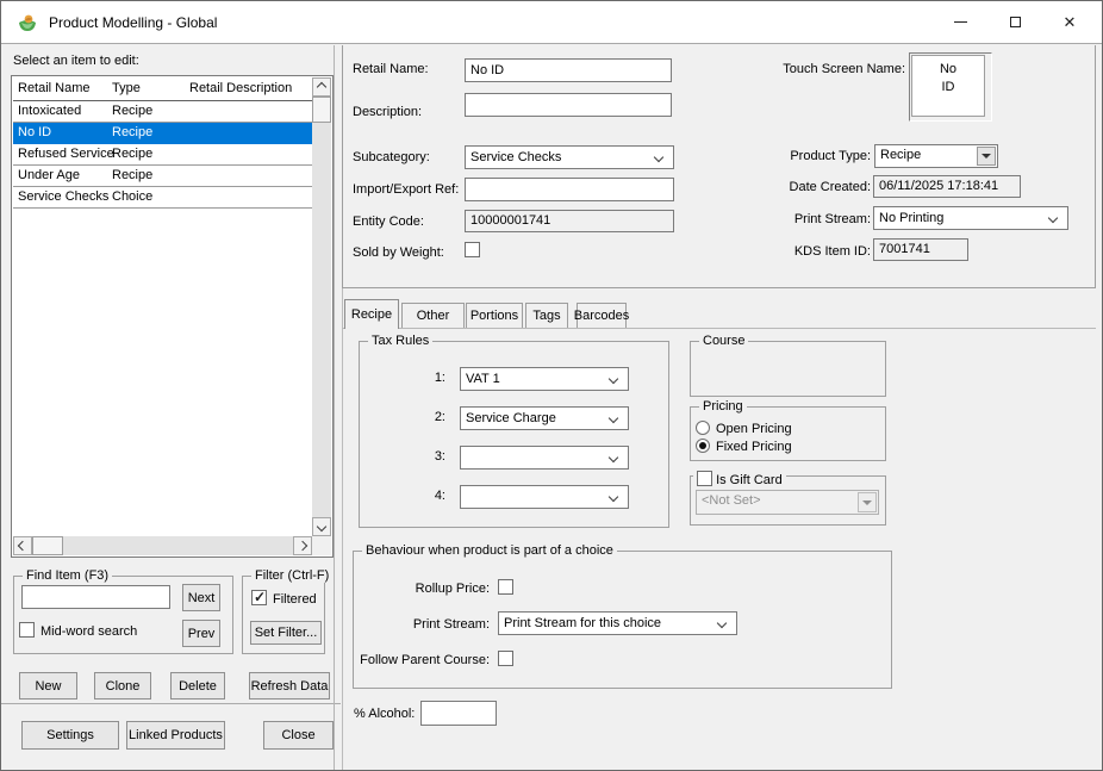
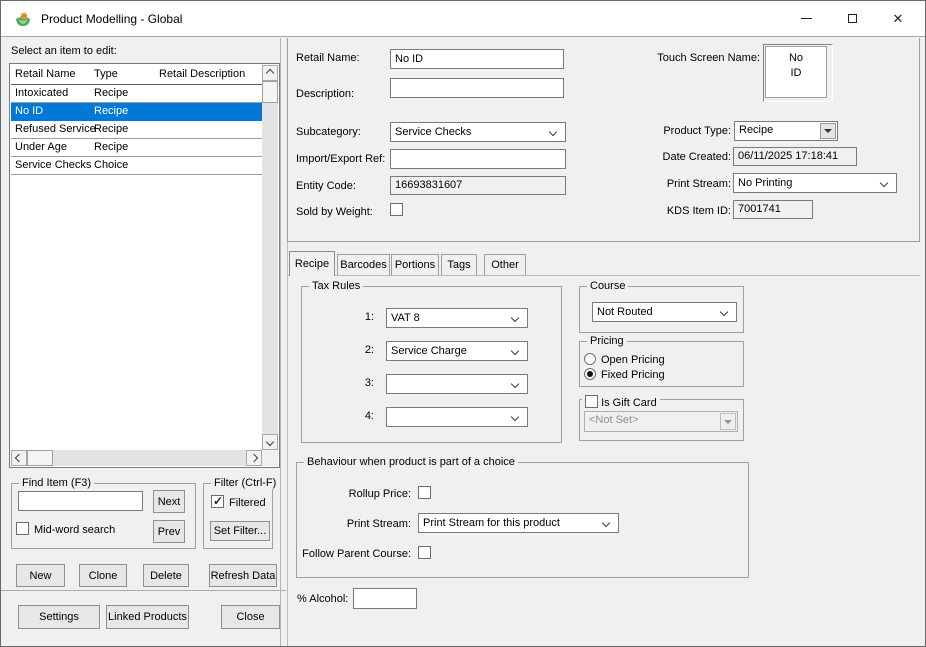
  Product Modelling - Global
  ✕
  Select an item to edit:
  Retail Name
  Type
  Retail Description
  Intoxicated
  Recipe
  No ID
  Recipe
  Refused Service
  Recipe
  Under Age
  Recipe
  Service Checks
  Choice
  Find Item (F3)
  Next
  Mid-word search
  Prev
  Filter (Ctrl-F)
  Filtered
  Set Filter...
  New
  Clone
  Delete
  Refresh Data
  Settings
  Linked Products
  Close
  Retail Name:
  No ID
  Description:
  Subcategory:
  Service Checks
  Import/Export Ref:
  Entity Code:
- 10000001741
+ 16693831607
  Sold by Weight:
  Touch Screen Name:
  No
  ID
  Product Type:
  Recipe
  Date Created:
  06/11/2025 17:18:41
  Print Stream:
  No Printing
  KDS Item ID:
  7001741
  Recipe
- Other
+ Barcodes
  Portions
  Tags
- Barcodes
+ Other
  Tax Rules
  1:
- VAT 1
+ VAT 8
  2:
  Service Charge
  3:
  4:
  Course
+ Not Routed
  Pricing
  Open Pricing
  Fixed Pricing
  Is Gift Card
  <Not Set>
  Behaviour when product is part of a choice
  Rollup Price:
  Print Stream:
- Print Stream for this choice
+ Print Stream for this product
  Follow Parent Course:
  % Alcohol:
